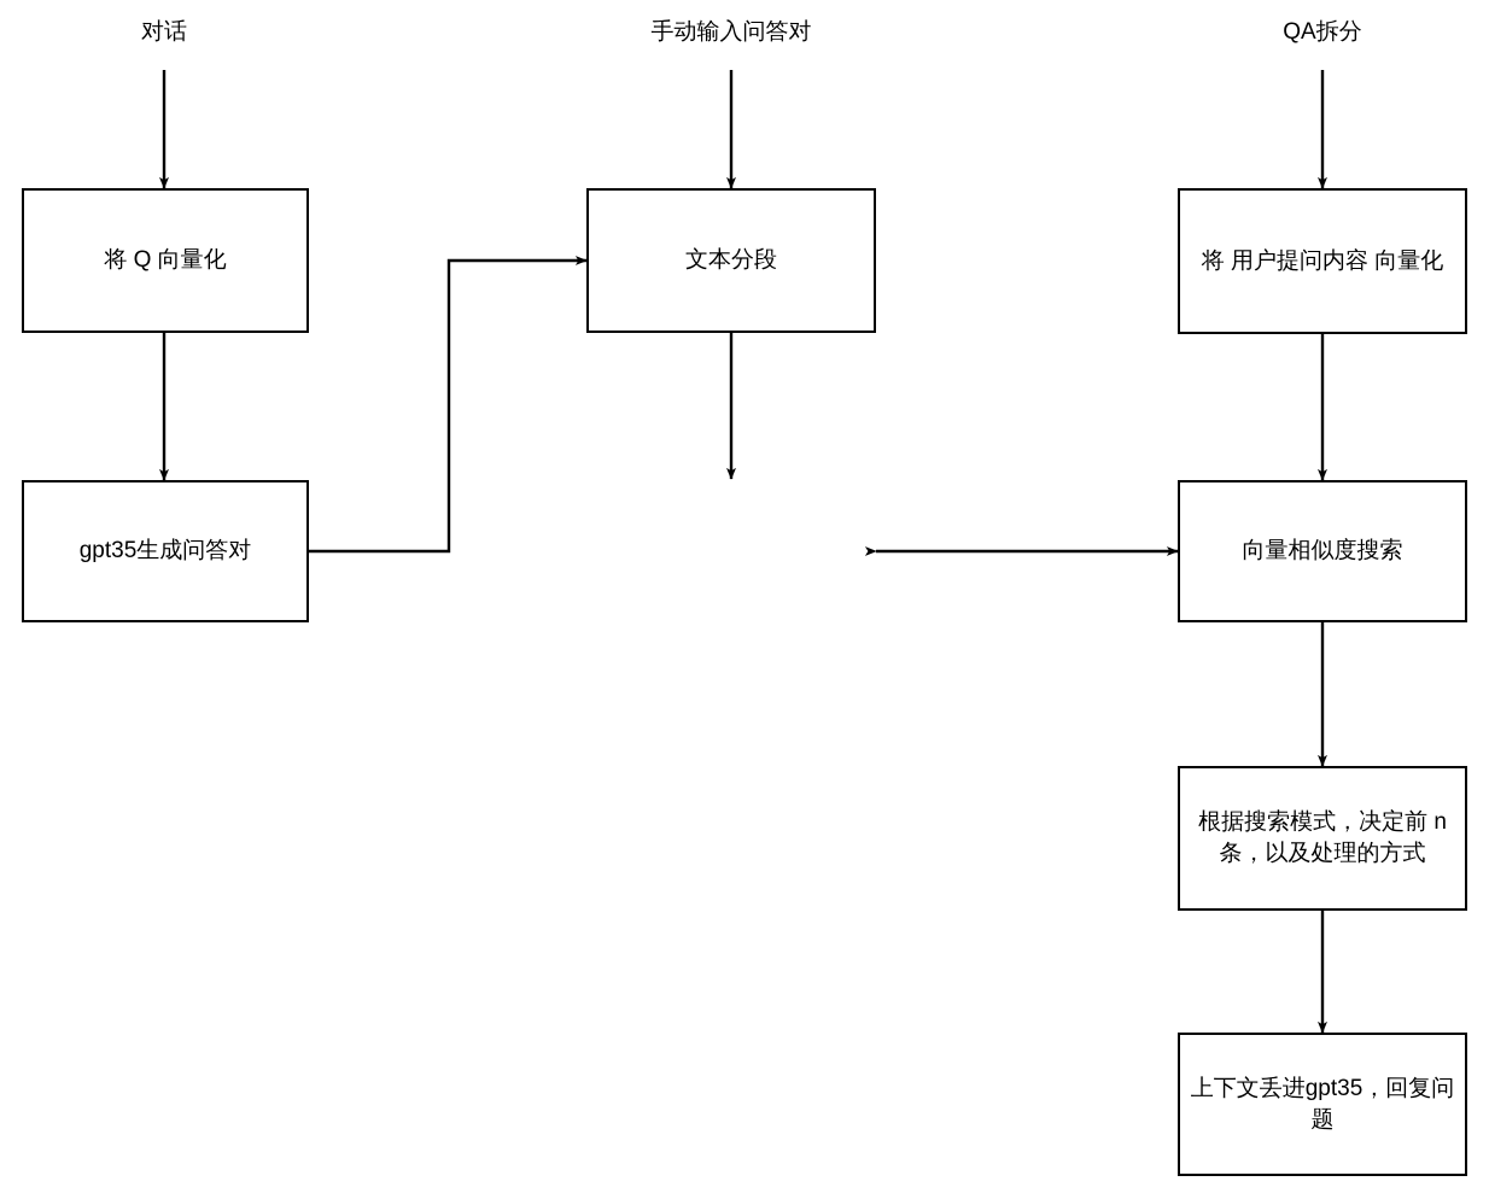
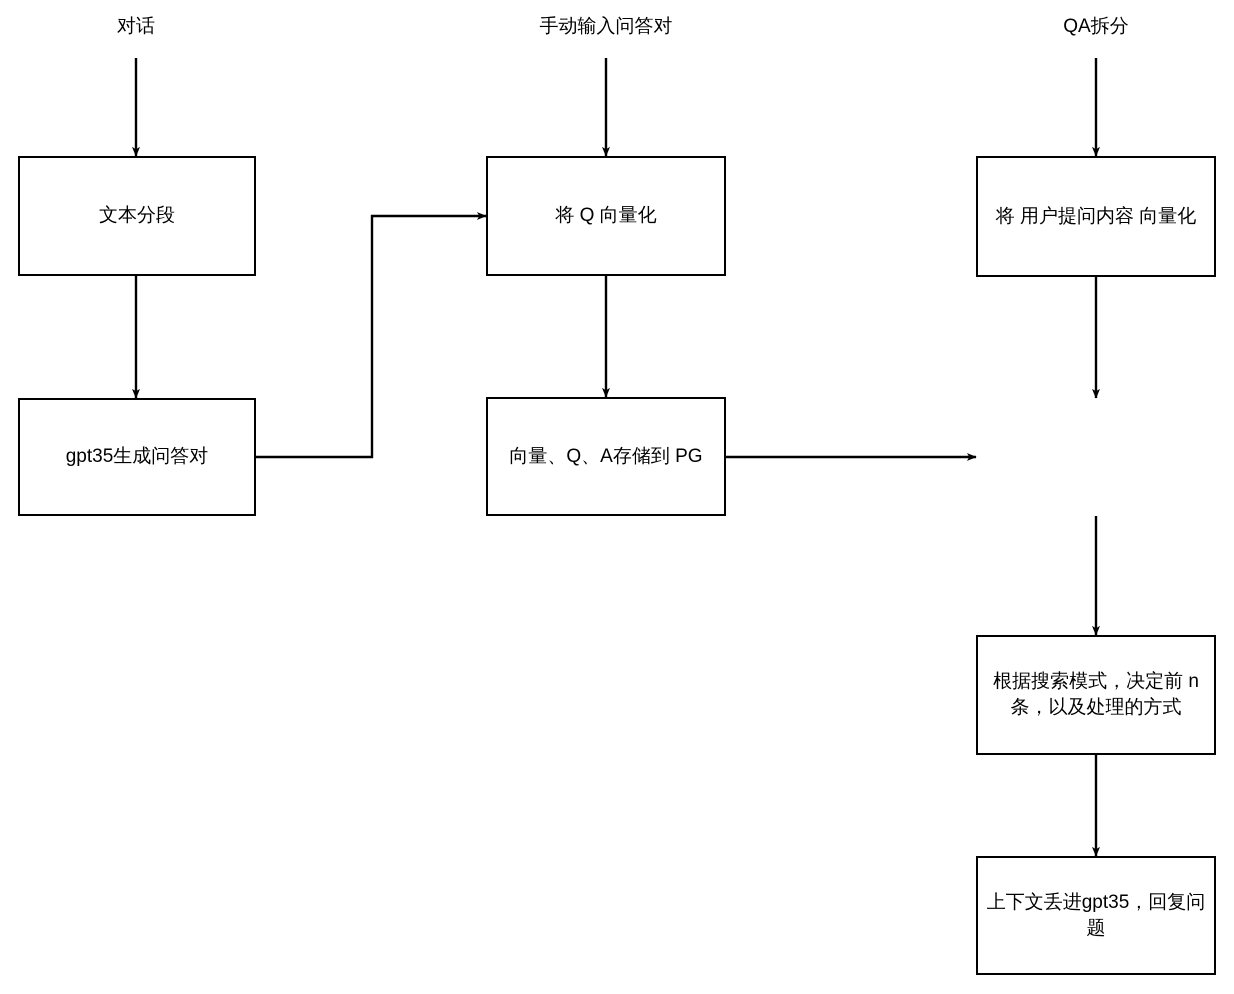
  对话
  手动输入问答对
  QA拆分
- 将 Q 向量化
+ 文本分段
  gpt35生成问答对
- 文本分段
+ 将 Q 向量化
+ 向量、Q、A存储到 PG
  将 用户提问内容 向量化
- 向量相似度搜索
  根据搜索模式，决定前 n 条，以及处理的方式
  上下文丢进gpt35，回复问题
